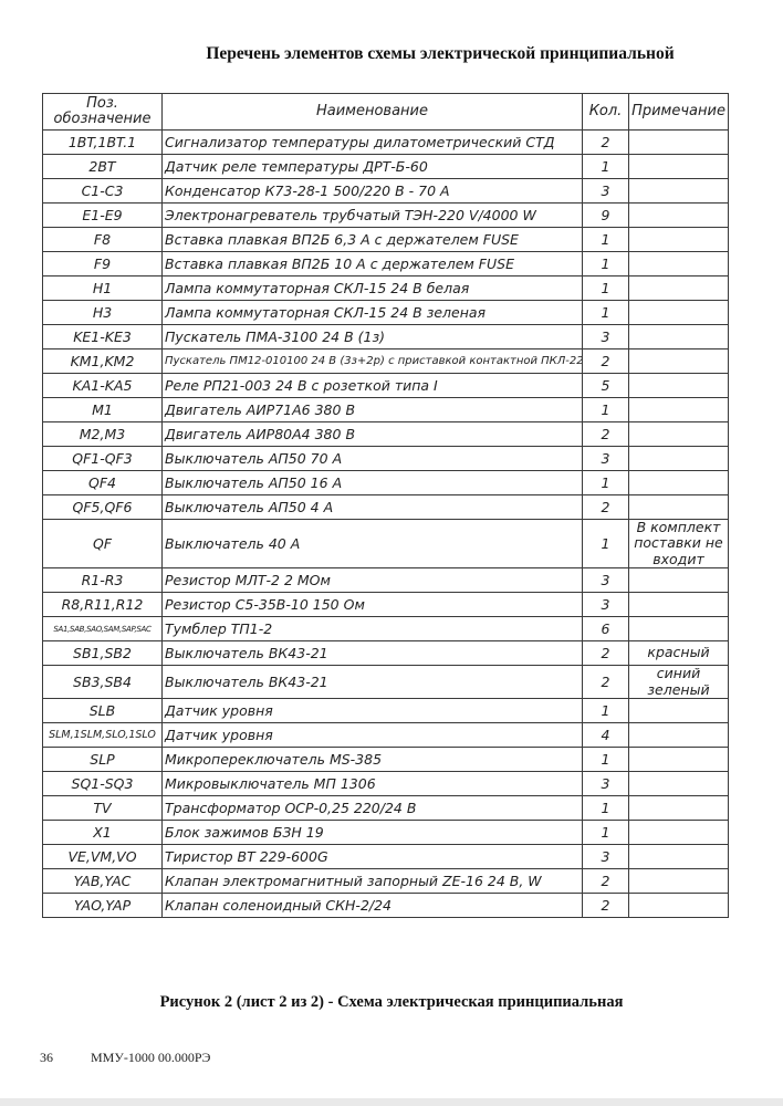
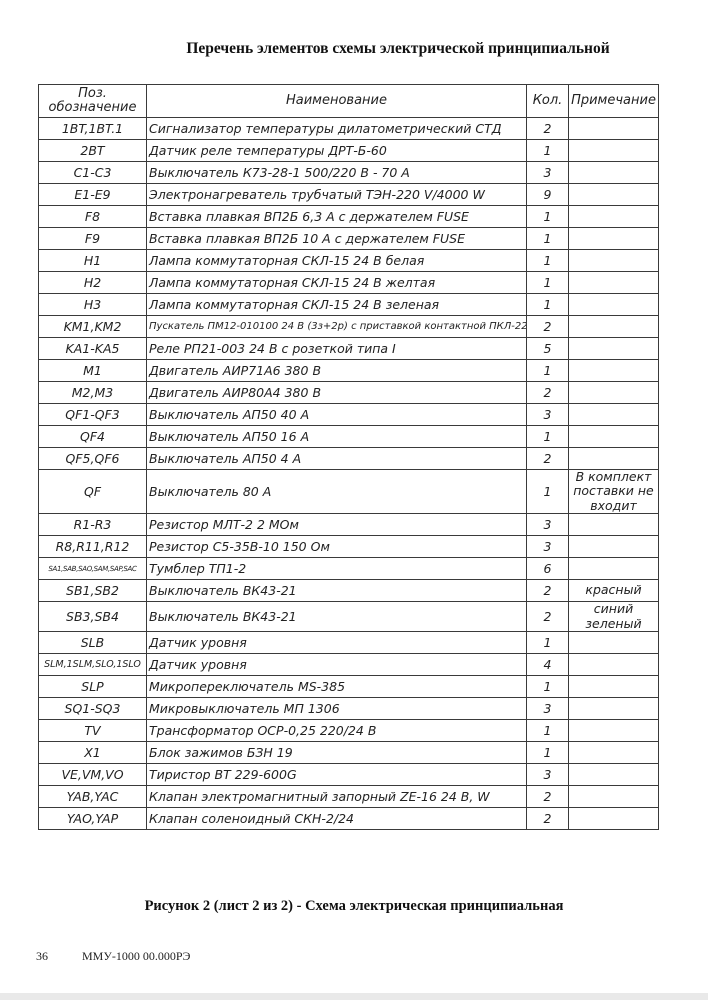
  Перечень элементов схемы электрической принципиальной
  Поз. обозначение	Наименование	Кол.	Примечание
  1BT,1BT.1	Сигнализатор температуры дилатометрический СТД	2
  2BT	Датчик реле температуры ДРТ-Б-60	1
- C1-C3	Конденсатор К73-28-1 500/220 В - 70 А	3
+ C1-C3	Выключатель К73-28-1 500/220 В - 70 А	3
  E1-E9	Электронагреватель трубчатый ТЭН-220 V/4000 W	9
  F8	Вставка плавкая ВП2Б 6,3 А с держателем FUSE	1
  F9	Вставка плавкая ВП2Б 10 А с держателем FUSE	1
  H1	Лампа коммутаторная СКЛ-15 24 В белая	1
+ H2	Лампа коммутаторная СКЛ-15 24 В желтая	1
  H3	Лампа коммутаторная СКЛ-15 24 В зеленая	1
- KE1-KE3	Пускатель ПМА-3100 24 В (1з)	3
  KM1,KM2	Пускатель ПМ12-010100 24 В (3з+2р) с приставкой контактной ПКЛ-22	2
  KA1-KA5	Реле РП21-003 24 В с розеткой типа I	5
  M1	Двигатель АИР71А6 380 В	1
  M2,M3	Двигатель АИР80А4 380 В	2
- QF1-QF3	Выключатель АП50 70 А	3
+ QF1-QF3	Выключатель АП50 40 А	3
  QF4	Выключатель АП50 16 А	1
  QF5,QF6	Выключатель АП50 4 А	2
- QF	Выключатель 40 А	1	В комплект поставки не входит
+ QF	Выключатель 80 А	1	В комплект поставки не входит
  R1-R3	Резистор МЛТ-2 2 МОм	3
  R8,R11,R12	Резистор С5-35В-10 150 Ом	3
  SA1,SAB,SAO,SAM,SAP,SAC	Тумблер ТП1-2	6
  SB1,SB2	Выключатель ВК43-21	2	красный
  SB3,SB4	Выключатель ВК43-21	2	синий зеленый
  SLB	Датчик уровня	1
  SLM,1SLM,SLO,1SLO	Датчик уровня	4
  SLP	Микропереключатель MS-385	1
  SQ1-SQ3	Микровыключатель МП 1306	3
  TV	Трансформатор ОСР-0,25 220/24 В	1
  X1	Блок зажимов БЗН 19	1
  VE,VM,VO	Тиристор ВТ 229-600G	3
  YAB,YAC	Клапан электромагнитный запорный ZE-16 24 В, W	2
  YAO,YAP	Клапан соленоидный СКН-2/24	2
  Рисунок 2 (лист 2 из 2) - Схема электрическая принципиальная
  36 ММУ-1000 00.000РЭ
